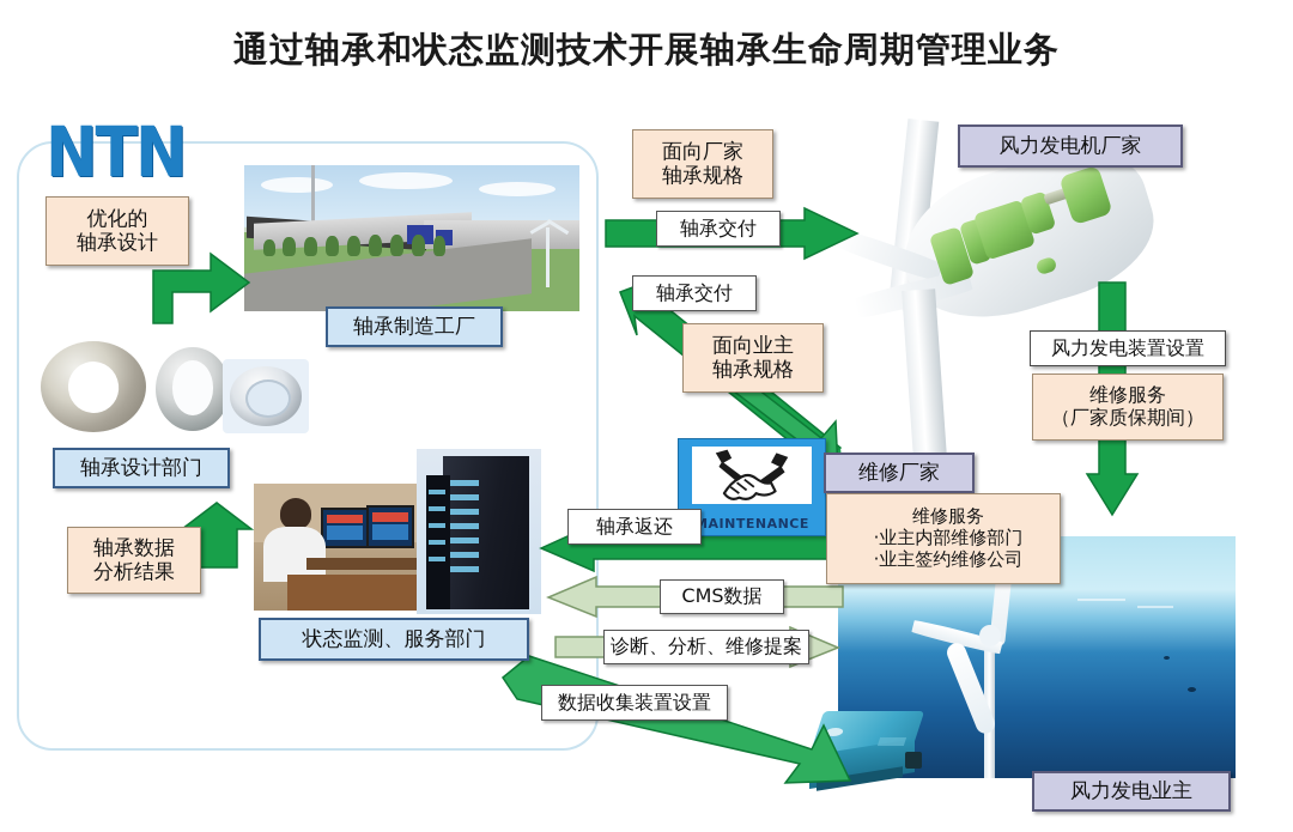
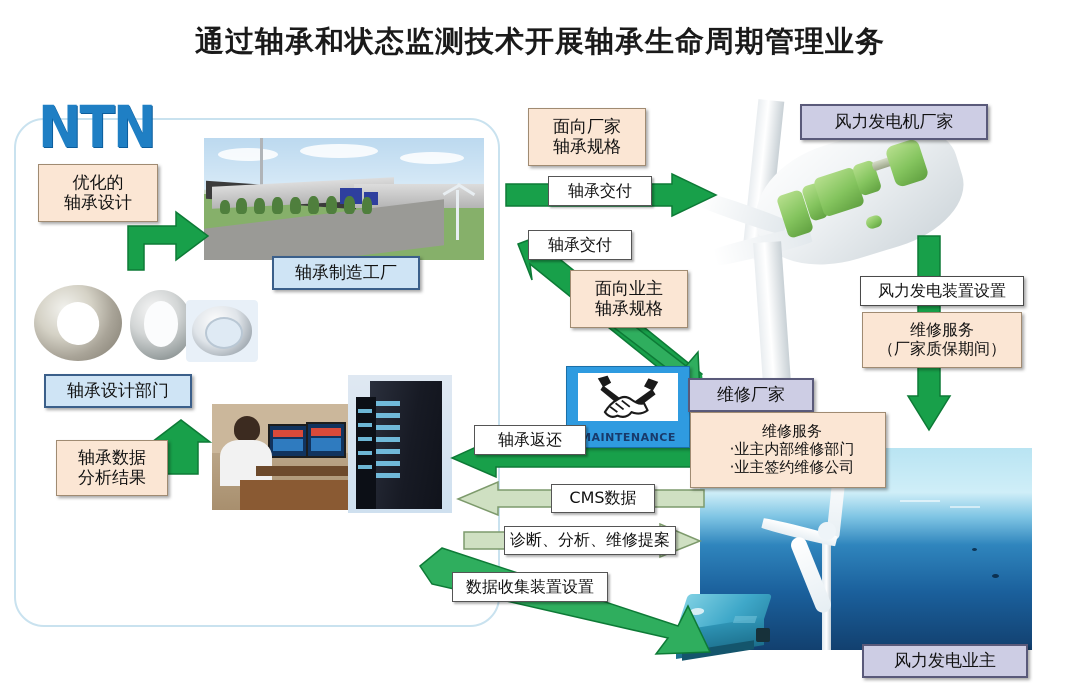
  通过轴承和状态监测技术开展轴承生命周期管理业务
  NTN
  优化的
  轴承设计
  轴承制造工厂
  轴承设计部门
  轴承数据
  分析结果
- 状态监测、服务部门
  面向厂家
  轴承规格
  轴承交付
  轴承交付
  面向业主
  轴承规格
  AINTENANCE
  维修厂家
  维修服务
  ·业主内部维修部门
  ·业主签约维修公司
  风力发电机厂家
  风力发电装置设置
  维修服务
  （厂家质保期间）
  轴承返还
  CMS数据
  诊断、分析、维修提案
  数据收集装置设置
  风力发电业主
